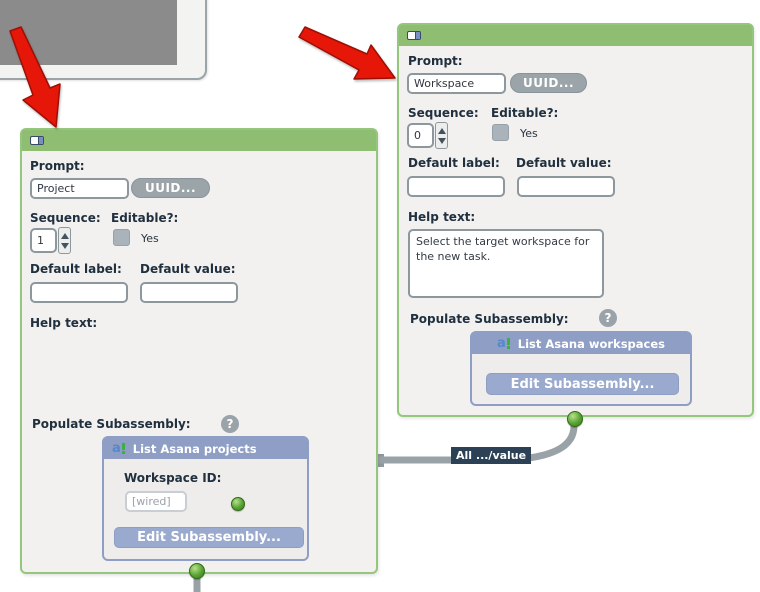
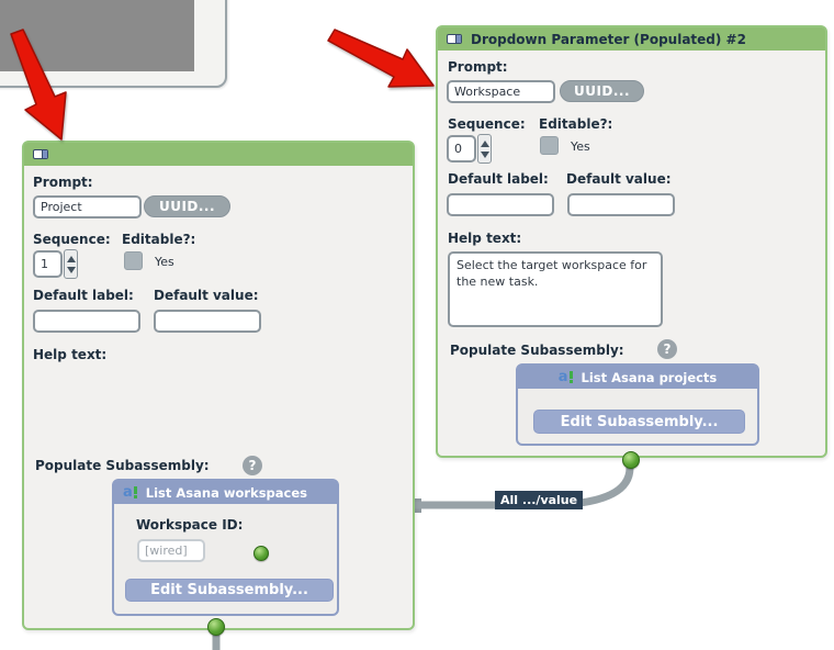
  All .../value
  Prompt:
  Project
  UUID...
  Sequence:
  Editable?:
  1
  Yes
  Default label:
  Default value:
  Help text:
  Populate Subassembly:
  ?
  a
- List Asana projects
+ List Asana workspaces
  Workspace ID:
  [wired]
  Edit Subassembly...
+ Dropdown Parameter (Populated) #2
  Prompt:
  Workspace
  UUID...
  Sequence:
  Editable?:
  0
  Yes
  Default label:
  Default value:
  Help text:
  Select the target workspace for
  the new task.
  Populate Subassembly:
  ?
  a
- List Asana workspaces
+ List Asana projects
  Edit Subassembly...
